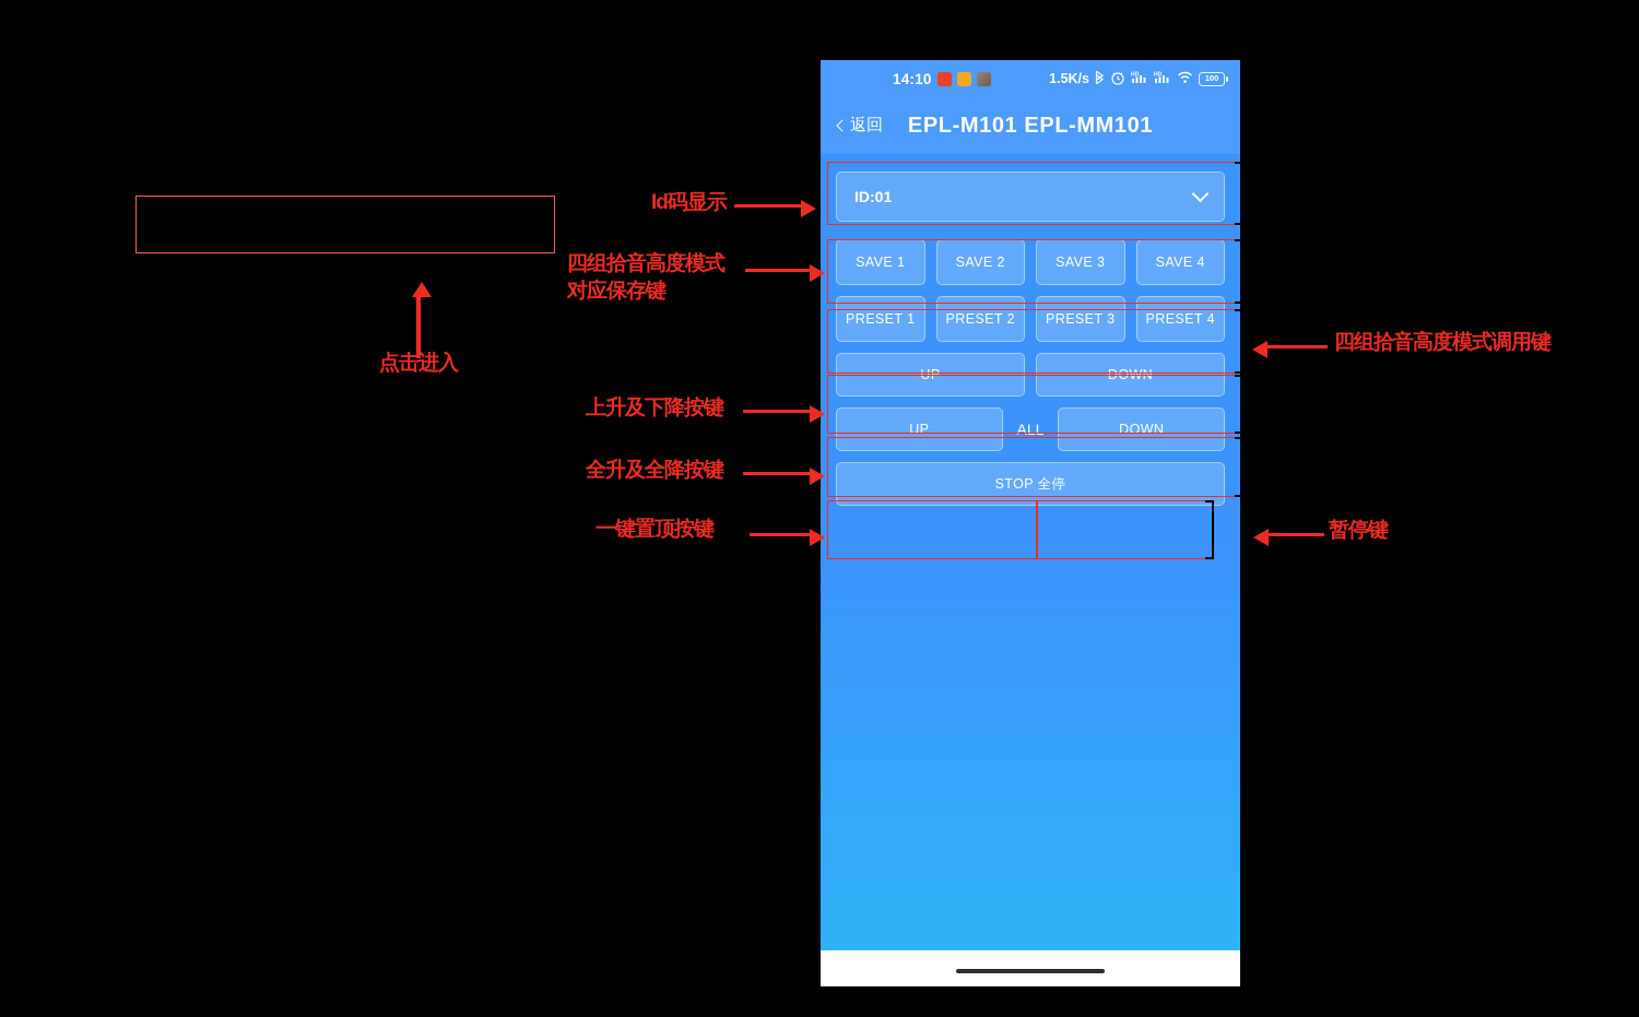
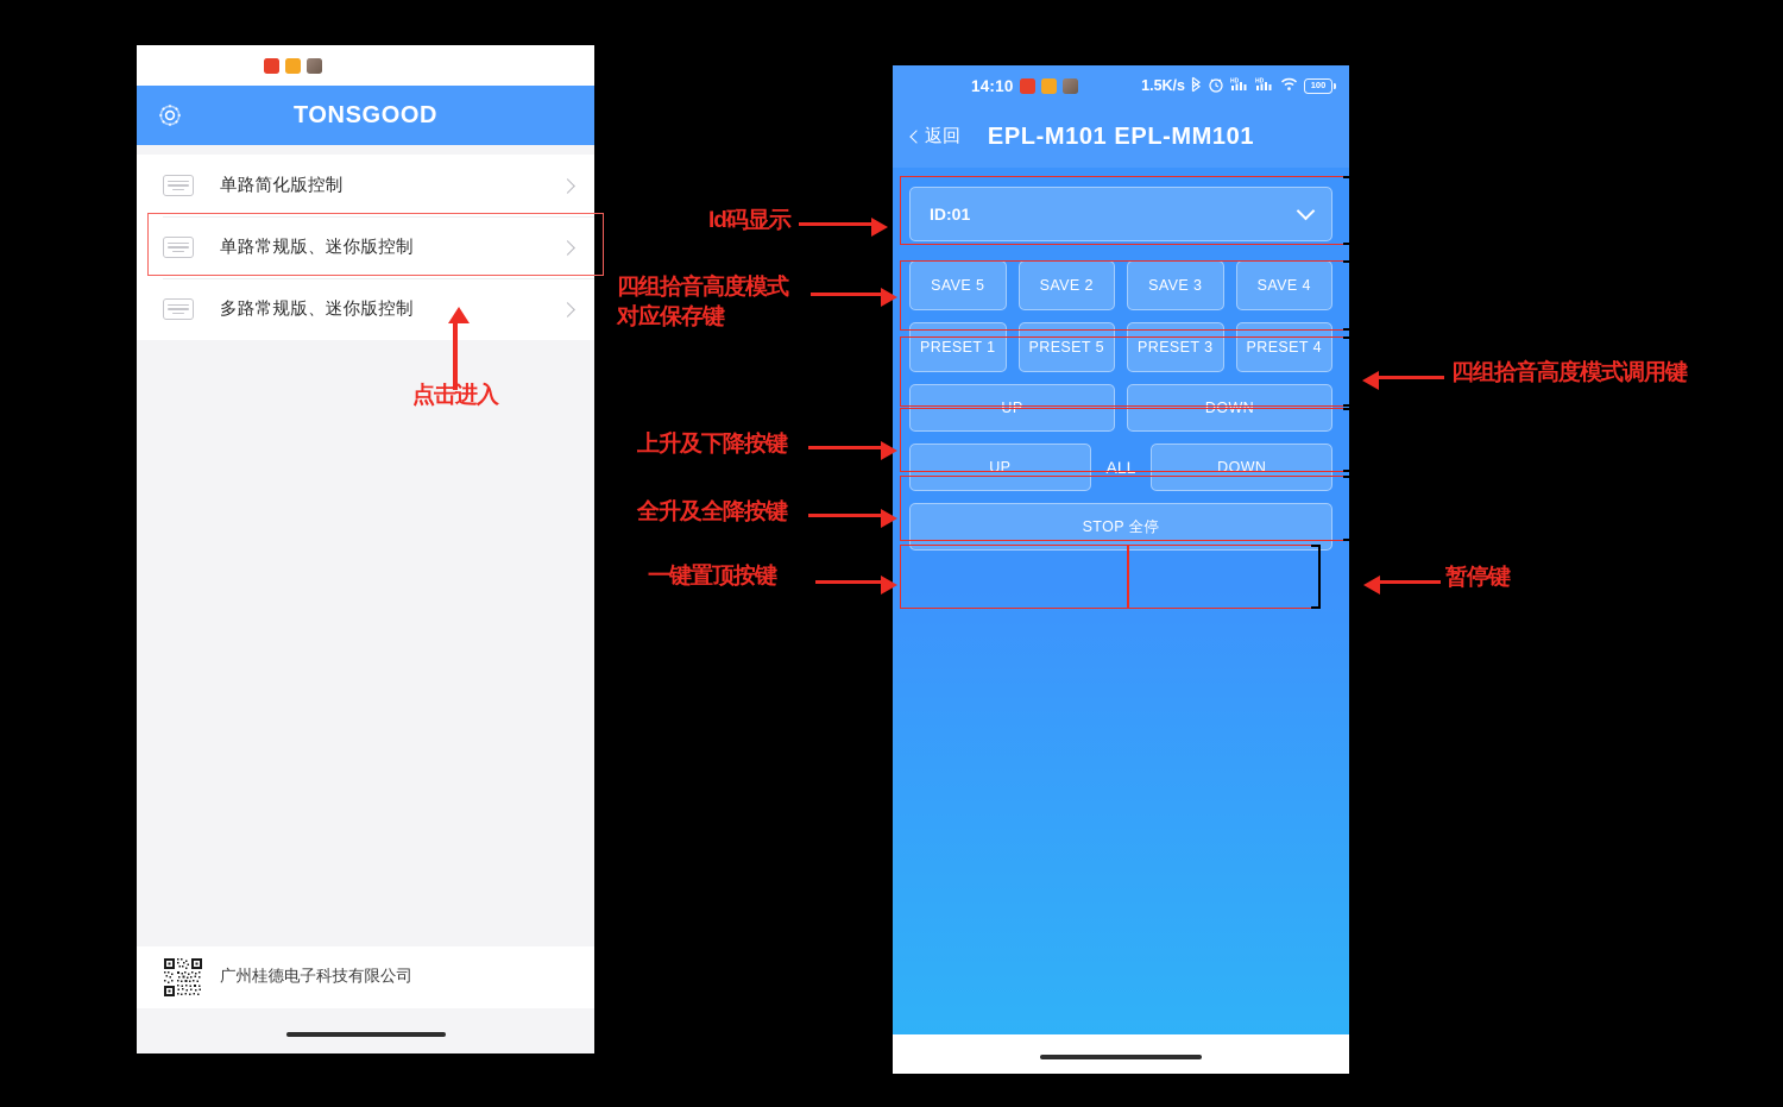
+ TONSGOOD
+ 单路简化版控制
+ 单路常规版、迷你版控制
+ 多路常规版、迷你版控制
+ 广州桂德电子科技有限公司
  14:10
  1.5K/s
  100
  返回
  EPL-M101 EPL-MM101
  ID:01
- SAVE 1
+ SAVE 5
  SAVE 2
  SAVE 3
  SAVE 4
  PRESET 1
- PRESET 2
+ PRESET 5
  PRESET 3
  PRESET 4
  UP
  DOWN
  UP
  ALL
  DOWN
  STOP 全停
  点击进入
  Id码显示
  四组拾音高度模式
  对应保存键
  四组拾音高度模式调用键
  上升及下降按键
  全升及全降按键
  一键置顶按键
  暂停键
